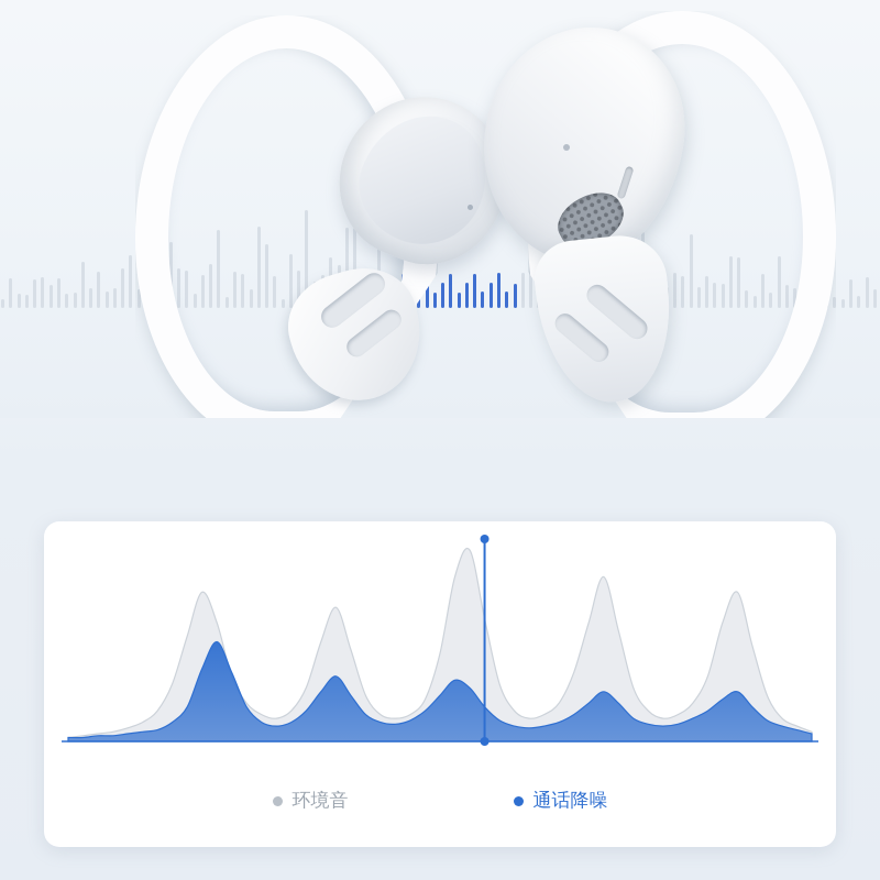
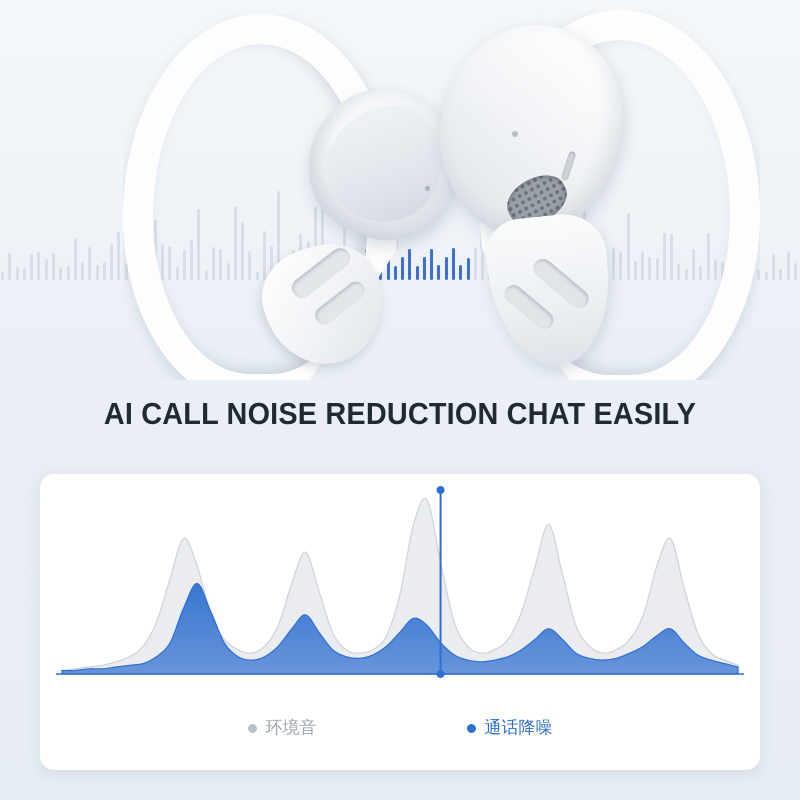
+ AI CALL NOISE REDUCTION CHAT EASILY
  环境音
  通话降噪
